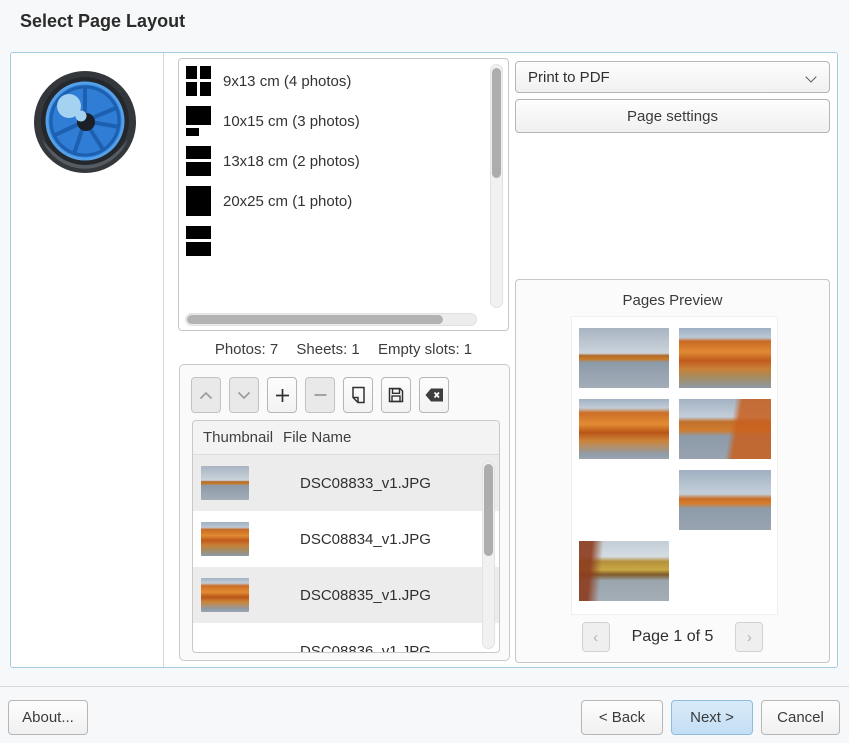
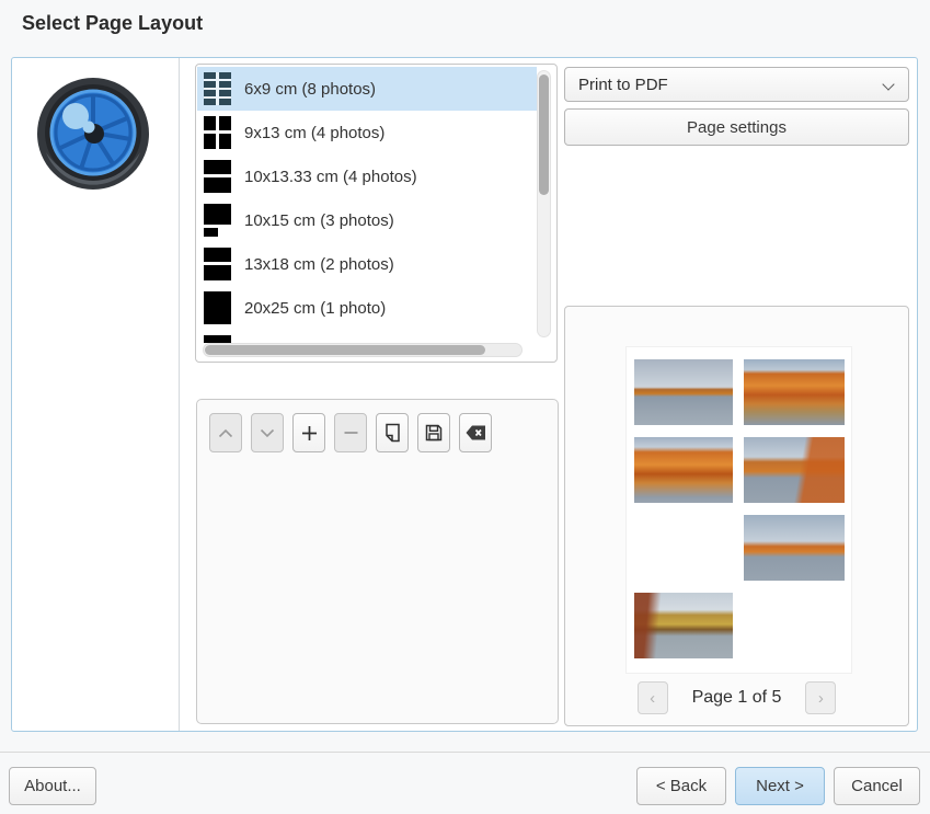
  Select Page Layout
+ 6x9 cm (8 photos)
  9x13 cm (4 photos)
+ 10x13.33 cm (4 photos)
  10x15 cm (3 photos)
  13x18 cm (2 photos)
  20x25 cm (1 photo)
  Print to PDF
  Page settings
- Photos: 7 Sheets: 1 Empty slots: 1
- Thumbnail
- File Name
- DSC08833_v1.JPG
- DSC08834_v1.JPG
- DSC08835_v1.JPG
- DSC08836_v1.JPG
- Pages Preview
  ‹
  Page 1 of 5
  ›
  About...
  < Back
  Next >
  Cancel
